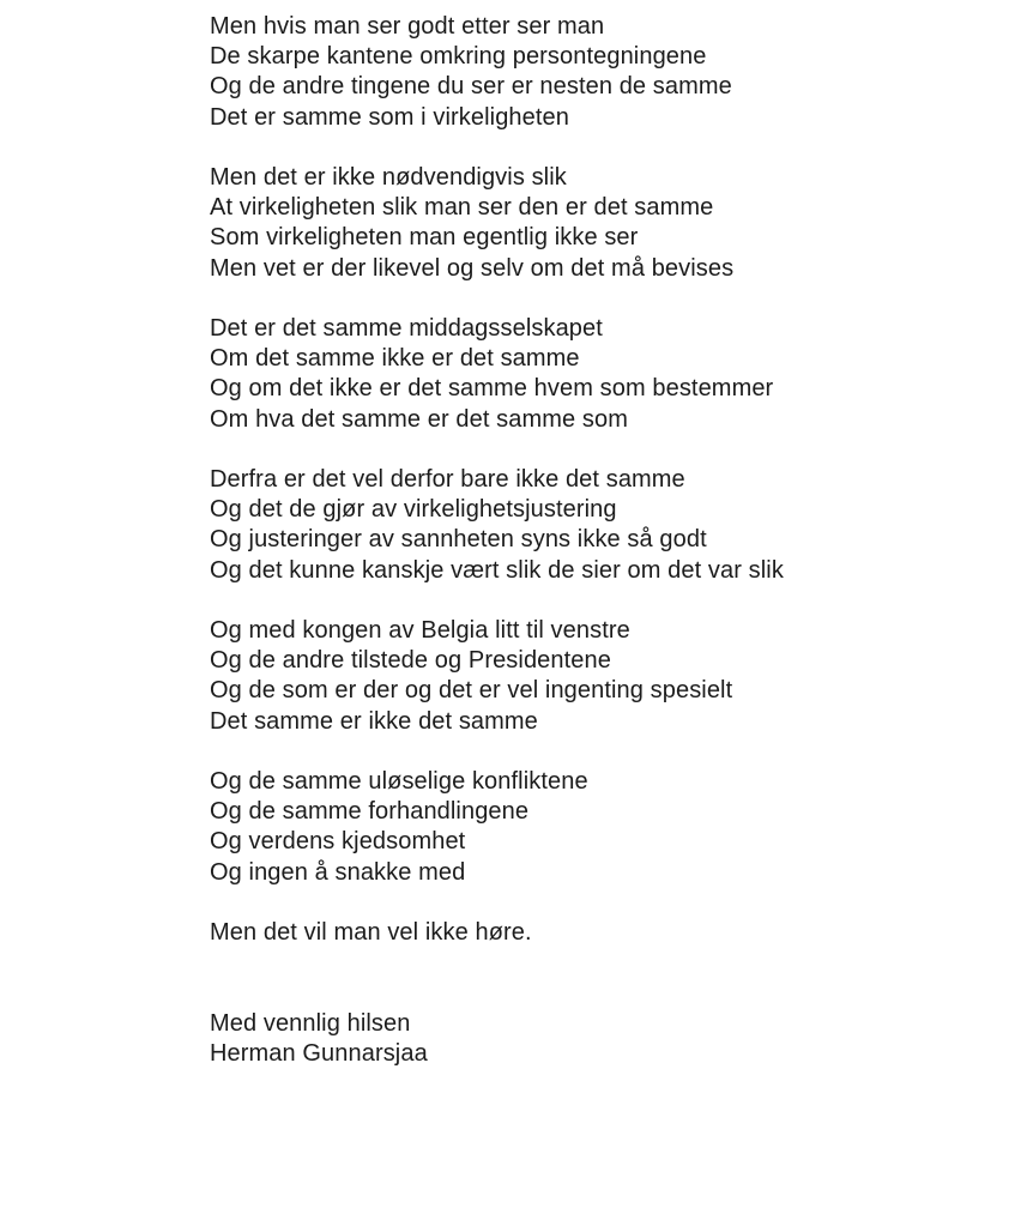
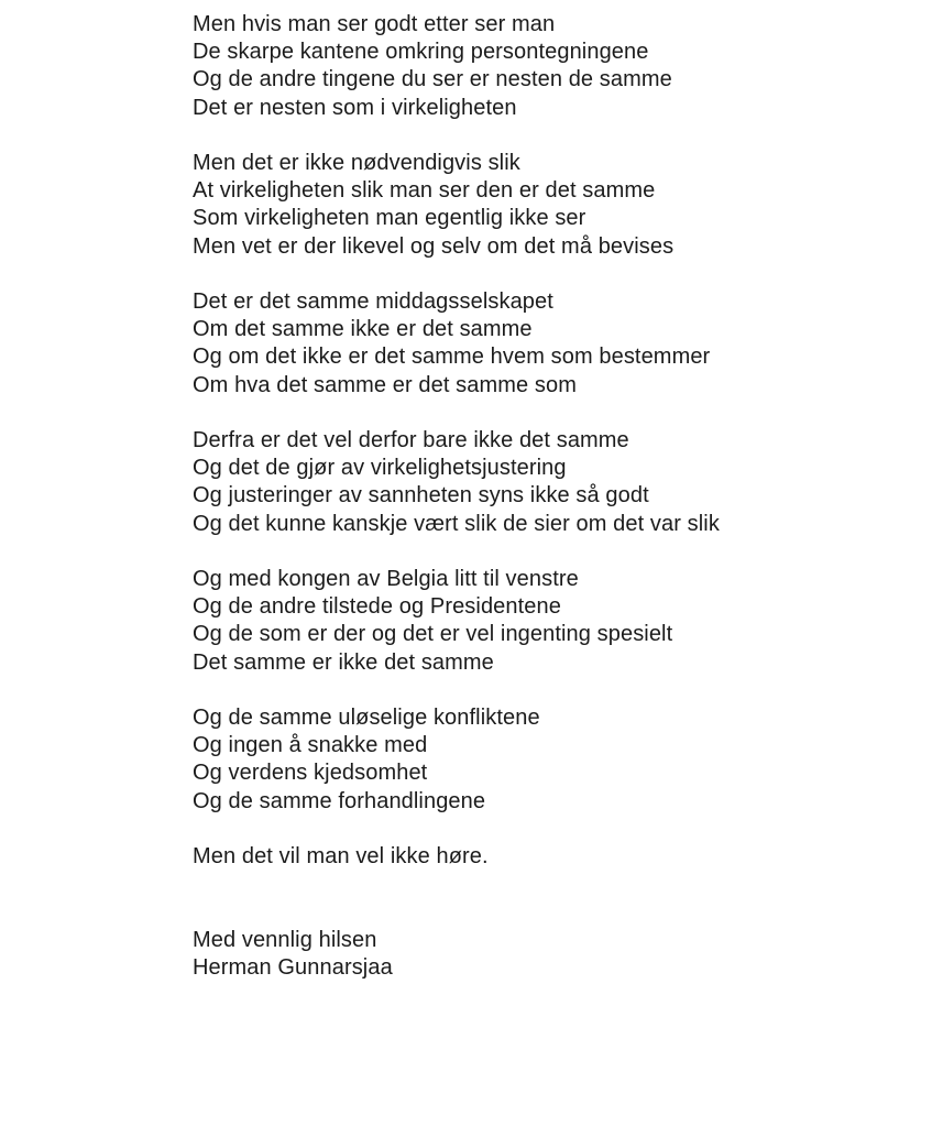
  Men hvis man ser godt etter ser man
  De skarpe kantene omkring persontegningene
  Og de andre tingene du ser er nesten de samme
- Det er samme som i virkeligheten
+ Det er nesten som i virkeligheten
  Men det er ikke nødvendigvis slik
  At virkeligheten slik man ser den er det samme
  Som virkeligheten man egentlig ikke ser
  Men vet er der likevel og selv om det må bevises
  Det er det samme middagsselskapet
  Om det samme ikke er det samme
  Og om det ikke er det samme hvem som bestemmer
  Om hva det samme er det samme som
  Derfra er det vel derfor bare ikke det samme
  Og det de gjør av virkelighetsjustering
  Og justeringer av sannheten syns ikke så godt
  Og det kunne kanskje vært slik de sier om det var slik
  Og med kongen av Belgia litt til venstre
  Og de andre tilstede og Presidentene
  Og de som er der og det er vel ingenting spesielt
  Det samme er ikke det samme
  Og de samme uløselige konfliktene
- Og de samme forhandlingene
+ Og ingen å snakke med
  Og verdens kjedsomhet
- Og ingen å snakke med
+ Og de samme forhandlingene
  Men det vil man vel ikke høre.
  Med vennlig hilsen
  Herman Gunnarsjaa
